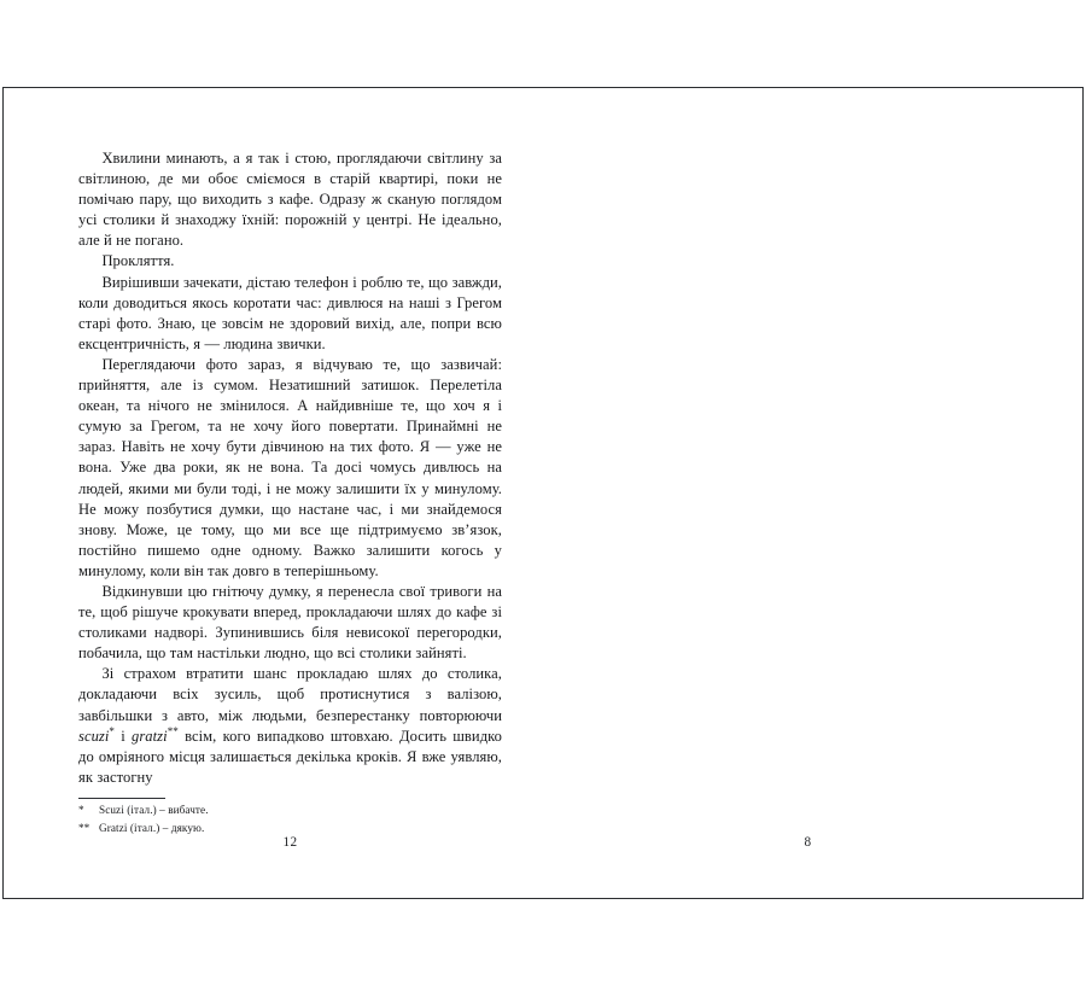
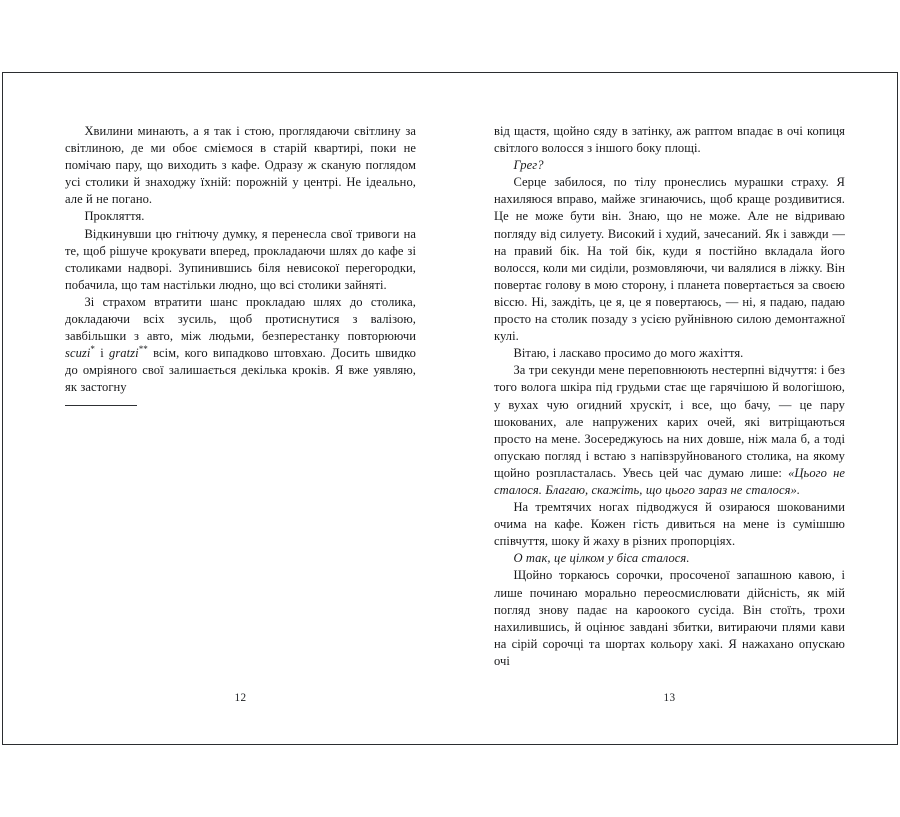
  Хвилини минають, а я так і стою, проглядаючи світлину за світлиною, де ми обоє сміємося в старій квартирі, поки не помічаю пару, що виходить з кафе. Одразу ж сканую поглядом усі столики й знаходжу їхній: порожній у центрі. Не ідеально, але й не погано.
  Прокляття.
- Вирішивши зачекати, дістаю телефон і роблю те, що завжди, коли доводиться якось коротати час: дивлюся на наші з Грегом старі фото. Знаю, це зовсім не здоровий вихід, але, попри всю ексцентричність, я — людина звички.
- Переглядаючи фото зараз, я відчуваю те, що зазвичай: прийняття, але із сумом. Незатишний затишок. Перелетіла океан, та нічого не змінилося. А найдивніше те, що хоч я і сумую за Грегом, та не хочу його повертати. Принаймні не зараз. Навіть не хочу бути дівчиною на тих фото. Я — уже не вона. Уже два роки, як не вона. Та досі чомусь дивлюсь на людей, якими ми були тоді, і не можу залишити їх у минулому. Не можу позбутися думки, що настане час, і ми знайдемося знову. Може, це тому, що ми все ще підтримуємо зв’язок, постійно пишемо одне одному. Важко залишити когось у минулому, коли він так довго в теперішньому.
  Відкинувши цю гнітючу думку, я перенесла свої тривоги на те, щоб рішуче крокувати вперед, прокладаючи шлях до кафе зі столиками надворі. Зупинившись біля невисокої перегородки, побачила, що там настільки людно, що всі столики зайняті.
- Зі страхом втратити шанс прокладаю шлях до столика, докладаючи всіх зусиль, щоб протиснутися з валізою, завбільшки з авто, між людьми, безперестанку повторюючи scuzi* і gratzi** всім, кого випадково штовхаю. Досить швидко до омріяного місця залишається декілька кроків. Я вже уявляю, як застогну
+ Зі страхом втратити шанс прокладаю шлях до столика, докладаючи всіх зусиль, щоб протиснутися з валізою, завбільшки з авто, між людьми, безперестанку повторюючи scuzi* і gratzi** всім, кого випадково штовхаю. Досить швидко до омріяного свої залишається декілька кроків. Я вже уявляю, як застогну
- * Scuzi (італ.) – вибачте.
- ** Gratzi (італ.) – дякую.
  12
+ від щастя, щойно сяду в затінку, аж раптом впадає в очі копиця світлого волосся з іншого боку площі.
+ Грег?
+ Серце забилося, по тілу пронеслись мурашки страху. Я нахиляюся вправо, майже згинаючись, щоб краще роздивитися. Це не може бути він. Знаю, що не може. Але не відриваю погляду від силуету. Високий і худий, зачесаний. Як і завжди — на правий бік. На той бік, куди я постійно вкладала його волосся, коли ми сиділи, розмовляючи, чи валялися в ліжку. Він повертає голову в мою сторону, і планета повертається за своєю віссю. Ні, заждіть, це я, це я повертаюсь, — ні, я падаю, падаю просто на столик позаду з усією руйнівною силою демонтажної кулі.
+ Вітаю, і ласкаво просимо до мого жахіття.
+ За три секунди мене переповнюють нестерпні відчуття: і без того волога шкіра під грудьми стає ще гарячішою й вологішою, у вухах чую огидний хрускіт, і все, що бачу, — це пару шокованих, але напружених карих очей, які витріщаються просто на мене. Зосереджуюсь на них довше, ніж мала б, а тоді опускаю погляд і встаю з напівзруйнованого столика, на якому щойно розпласталась. Увесь цей час думаю лише: «Цього не сталося. Благаю, скажіть, що цього зараз не сталося».
+ На тремтячих ногах підводжуся й озираюся шокованими очима на кафе. Кожен гість дивиться на мене із сумішшю співчуття, шоку й жаху в різних пропорціях.
+ О так, це цілком у біса сталося.
+ Щойно торкаюсь сорочки, просоченої запашною кавою, і лише починаю морально переосмислювати дійсність, як мій погляд знову падає на кароокого сусіда. Він стоїть, трохи нахилившись, й оцінює завдані збитки, витираючи плями кави на сірій сорочці та шортах кольору хакі. Я нажахано опускаю очі
- 8
+ 13
